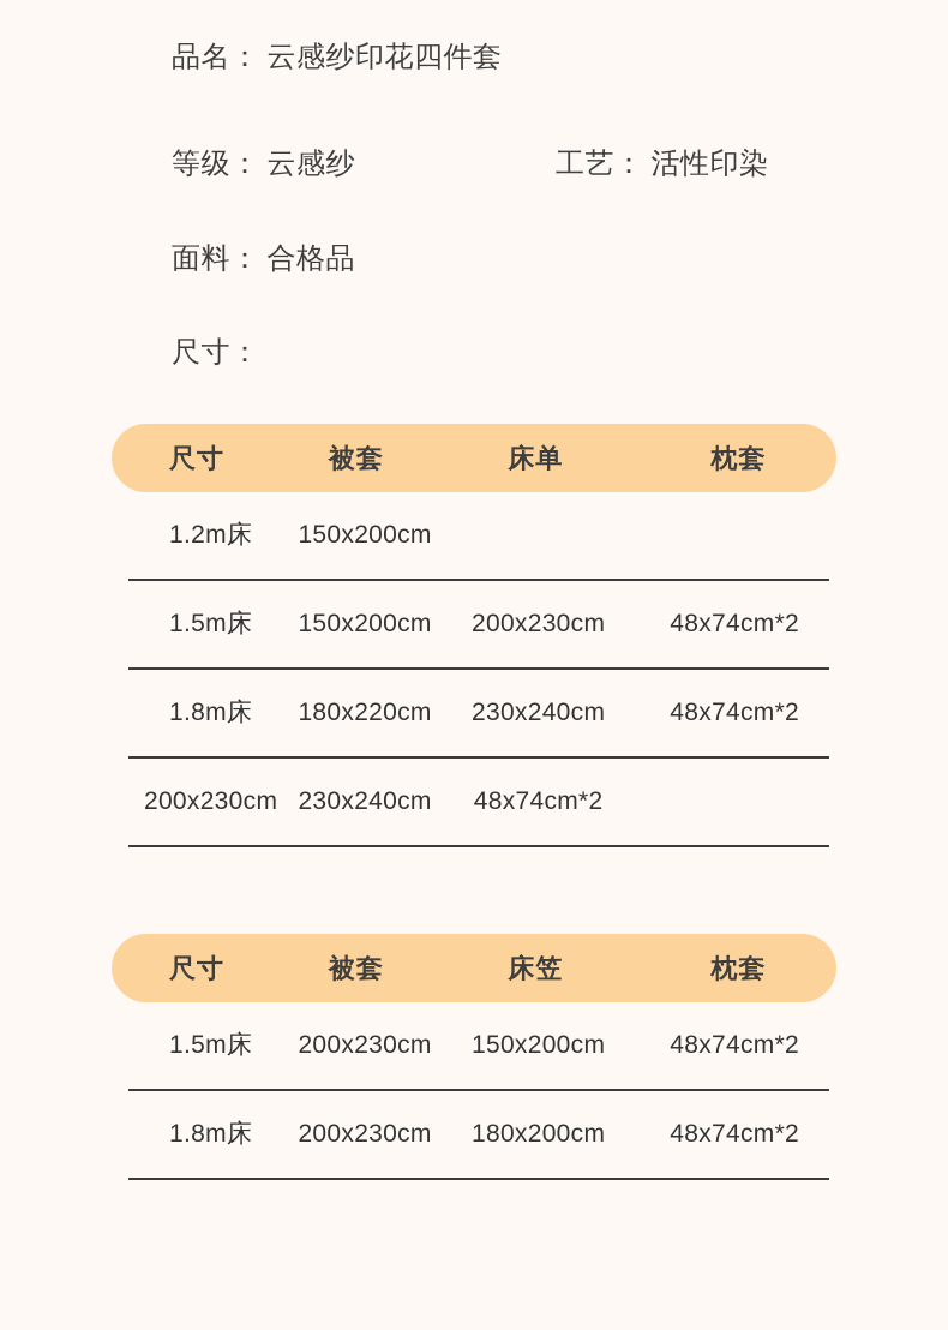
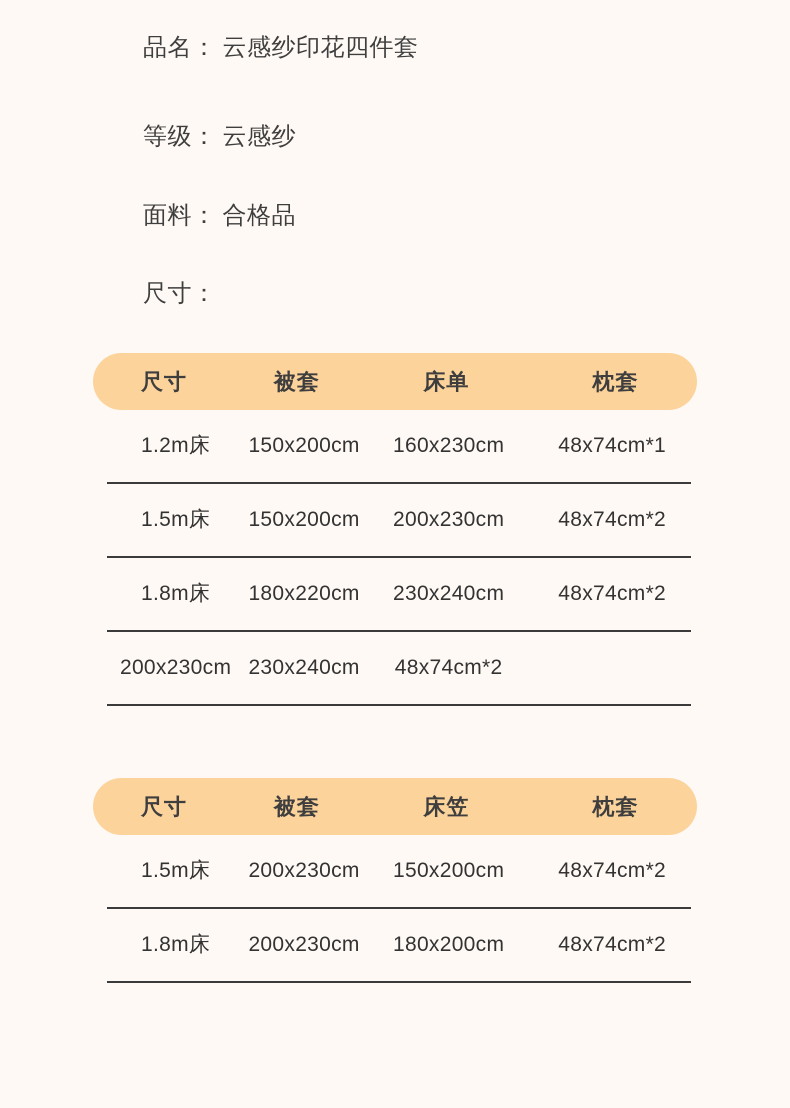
  品名： 云感纱印花四件套
  等级： 云感纱
- 工艺： 活性印染
  面料： 合格品
  尺寸：
  尺寸
  被套
  床单
  枕套
  1.2m床
  150x200cm
+ 160x230cm
+ 48x74cm*1
  1.5m床
  150x200cm
  200x230cm
  48x74cm*2
  1.8m床
  180x220cm
  230x240cm
  48x74cm*2
  200x230cm
  230x240cm
  48x74cm*2
  尺寸
  被套
  床笠
  枕套
  1.5m床
  200x230cm
  150x200cm
  48x74cm*2
  1.8m床
  200x230cm
  180x200cm
  48x74cm*2
